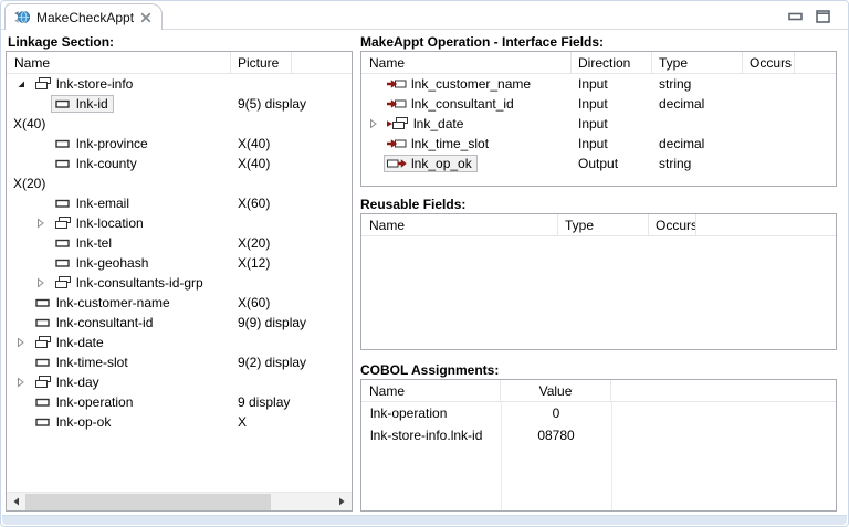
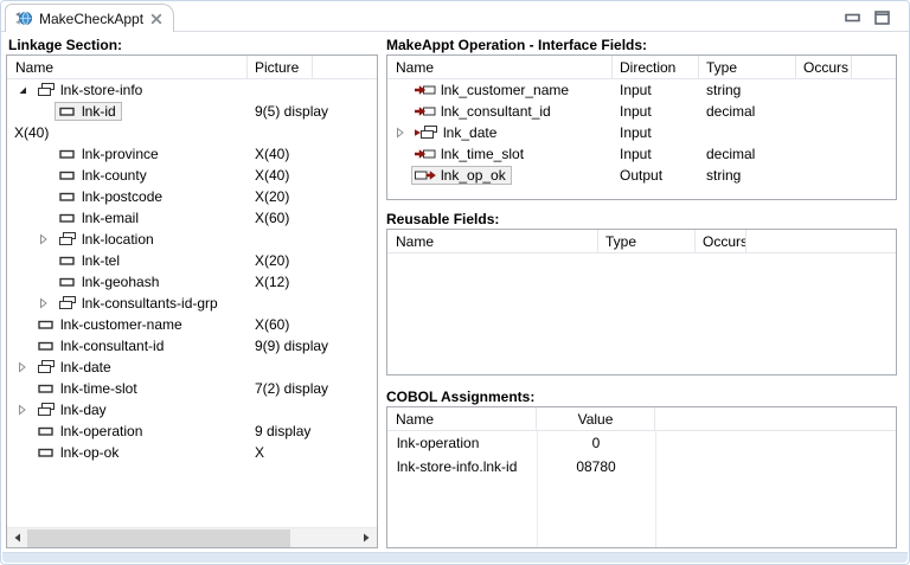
  MakeCheckAppt
  Linkage Section:
  MakeAppt Operation - Interface Fields:
  Reusable Fields:
  COBOL Assignments:
  Name
  Picture
  lnk-store-info
  lnk-id
  9(5) display
  X(40)
  lnk-province
  X(40)
  lnk-county
  X(40)
+ lnk-postcode
  X(20)
  lnk-email
  X(60)
  lnk-location
  lnk-tel
  X(20)
  lnk-geohash
  X(12)
  lnk-consultants-id-grp
  lnk-customer-name
  X(60)
  lnk-consultant-id
  9(9) display
  lnk-date
  lnk-time-slot
- 9(2) display
+ 7(2) display
  lnk-day
  lnk-operation
  9 display
  lnk-op-ok
  X
  Name
  Direction
  Type
  Occurs
  lnk_customer_name
  Input
  string
  lnk_consultant_id
  Input
  decimal
  lnk_date
  Input
  lnk_time_slot
  Input
  decimal
  lnk_op_ok
  Output
  string
  Name
  Type
  Occurs
  Name
  Value
  lnk-operation
  0
  lnk-store-info.lnk-id
  08780
